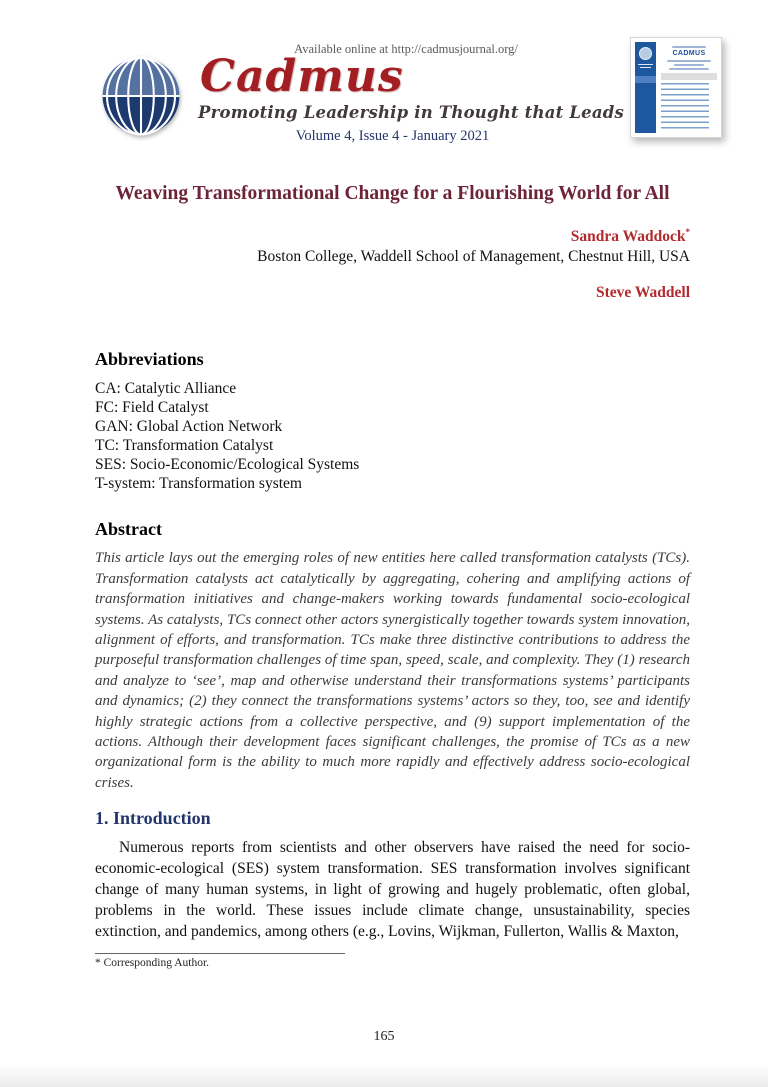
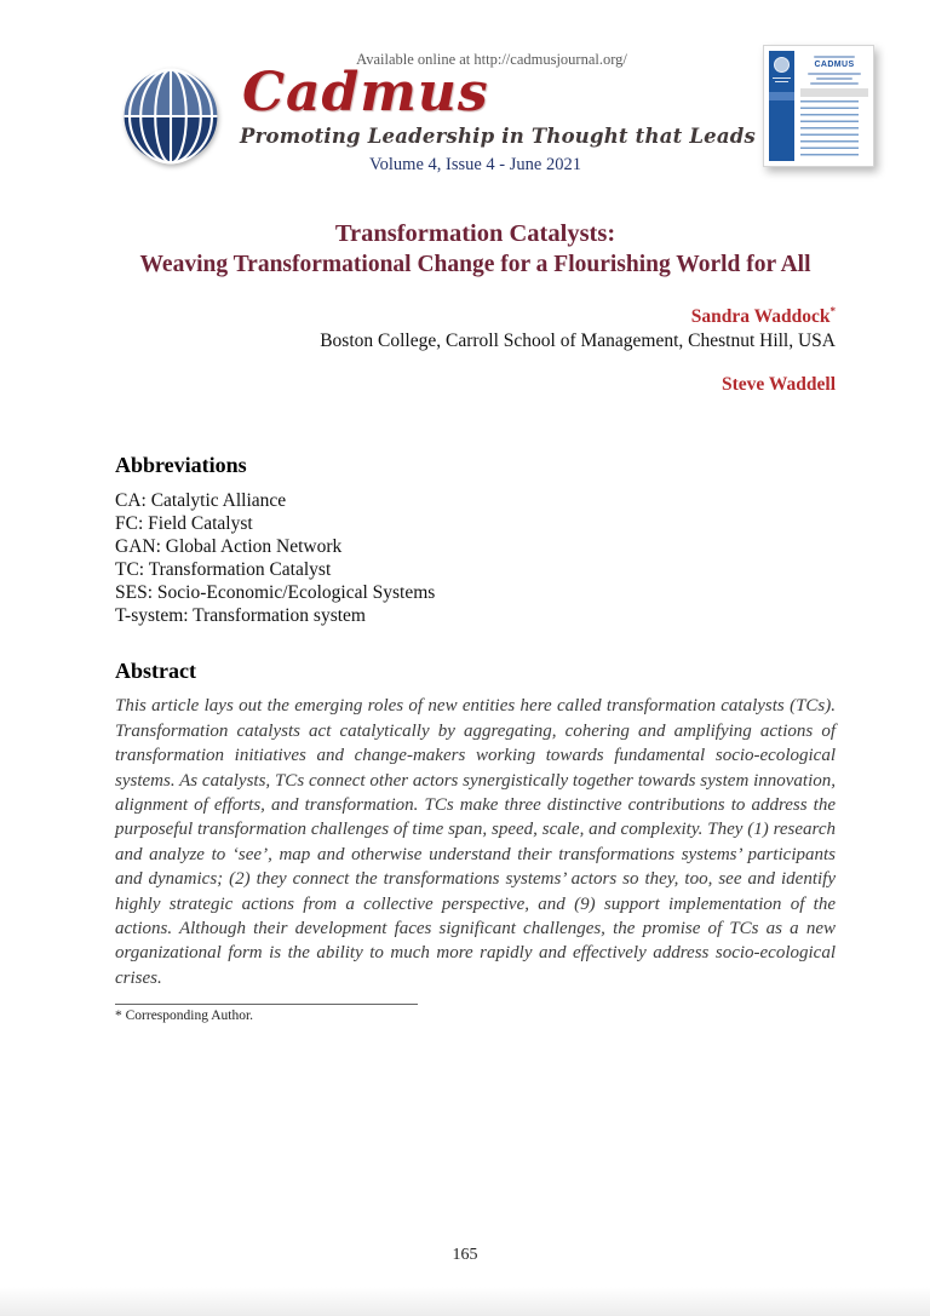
  Available online at http://cadmusjournal.org/
  Cadmus
  Promoting Leadership in Thought that Leads
- Volume 4, Issue 4 - January 2021
+ Volume 4, Issue 4 - June 2021
+ Transformation Catalysts:
  Weaving Transformational Change for a Flourishing World for All
  Sandra Waddock*
- Boston College, Waddell School of Management, Chestnut Hill, USA
+ Boston College, Carroll School of Management, Chestnut Hill, USA
  Steve Waddell
  Abbreviations
  CA: Catalytic Alliance
  FC: Field Catalyst
  GAN: Global Action Network
  TC: Transformation Catalyst
  SES: Socio-Economic/Ecological Systems
  T-system: Transformation system
  Abstract
  This article lays out the emerging roles of new entities here called transformation catalysts (TCs). Transformation catalysts act catalytically by aggregating, cohering and amplifying actions of transformation initiatives and change-makers working towards fundamental socio-ecological systems. As catalysts, TCs connect other actors synergistically together towards system innovation, alignment of efforts, and transformation. TCs make three distinctive contributions to address the purposeful transformation challenges of time span, speed, scale, and complexity. They (1) research and analyze to ‘see’, map and otherwise understand their transformations systems’ participants and dynamics; (2) they connect the transformations systems’ actors so they, too, see and identify highly strategic actions from a collective perspective, and (9) support implementation of the actions. Although their development faces significant challenges, the promise of TCs as a new organizational form is the ability to much more rapidly and effectively address socio-ecological crises.
- 1. Introduction
- Numerous reports from scientists and other observers have raised the need for socio-economic-ecological (SES) system transformation. SES transformation involves significant change of many human systems, in light of growing and hugely problematic, often global, problems in the world. These issues include climate change, unsustainability, species extinction, and pandemics, among others (e.g., Lovins, Wijkman, Fullerton, Wallis & Maxton,
  * Corresponding Author.
  165
